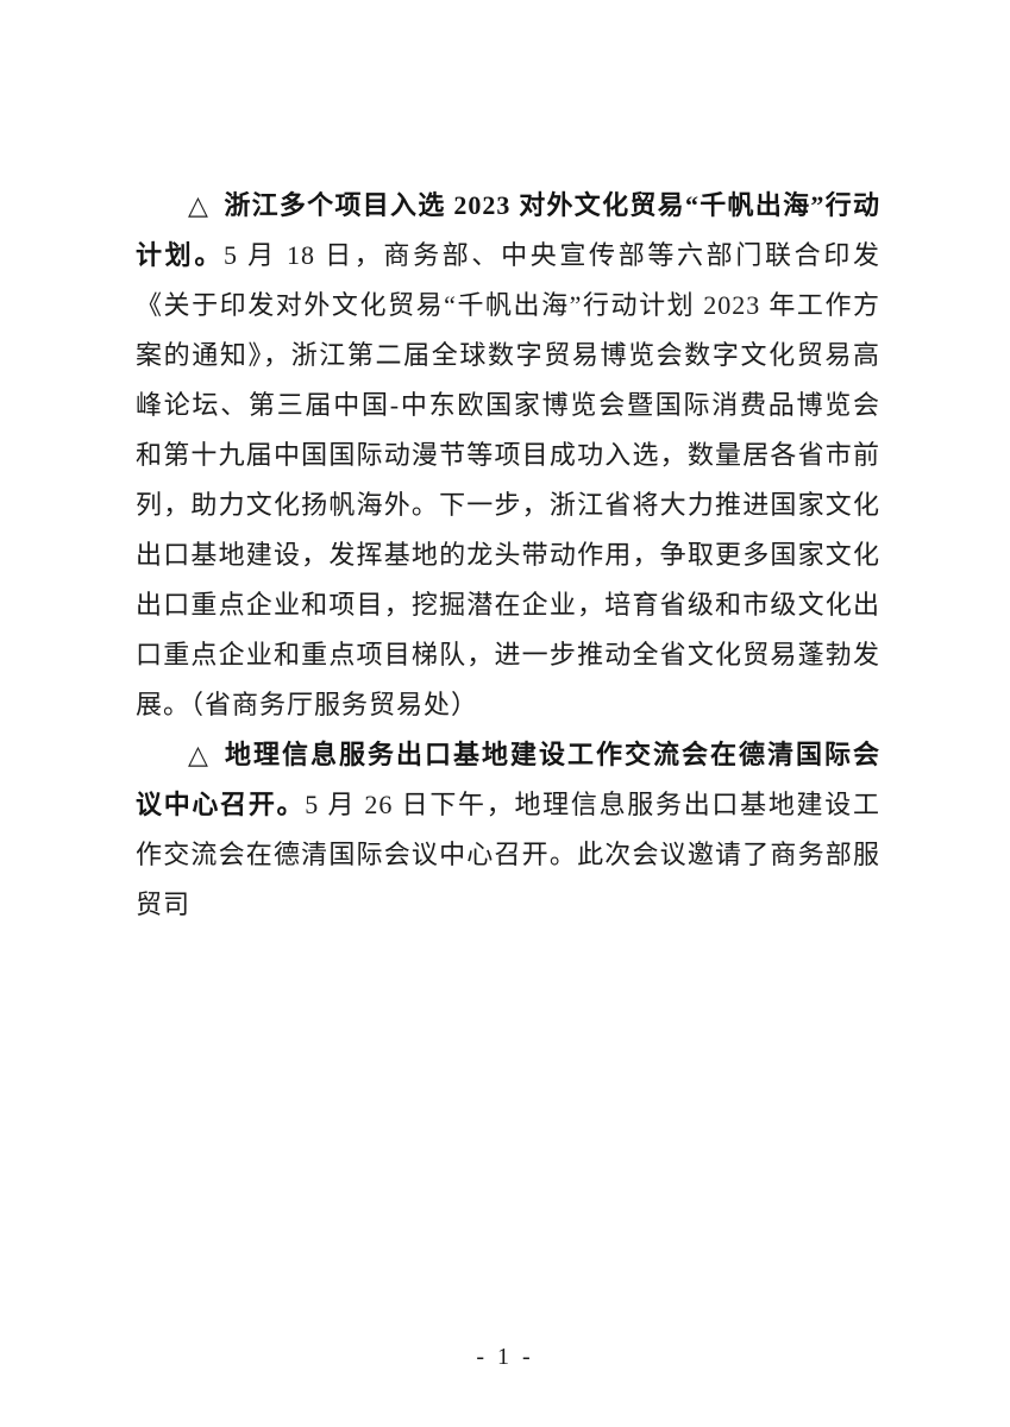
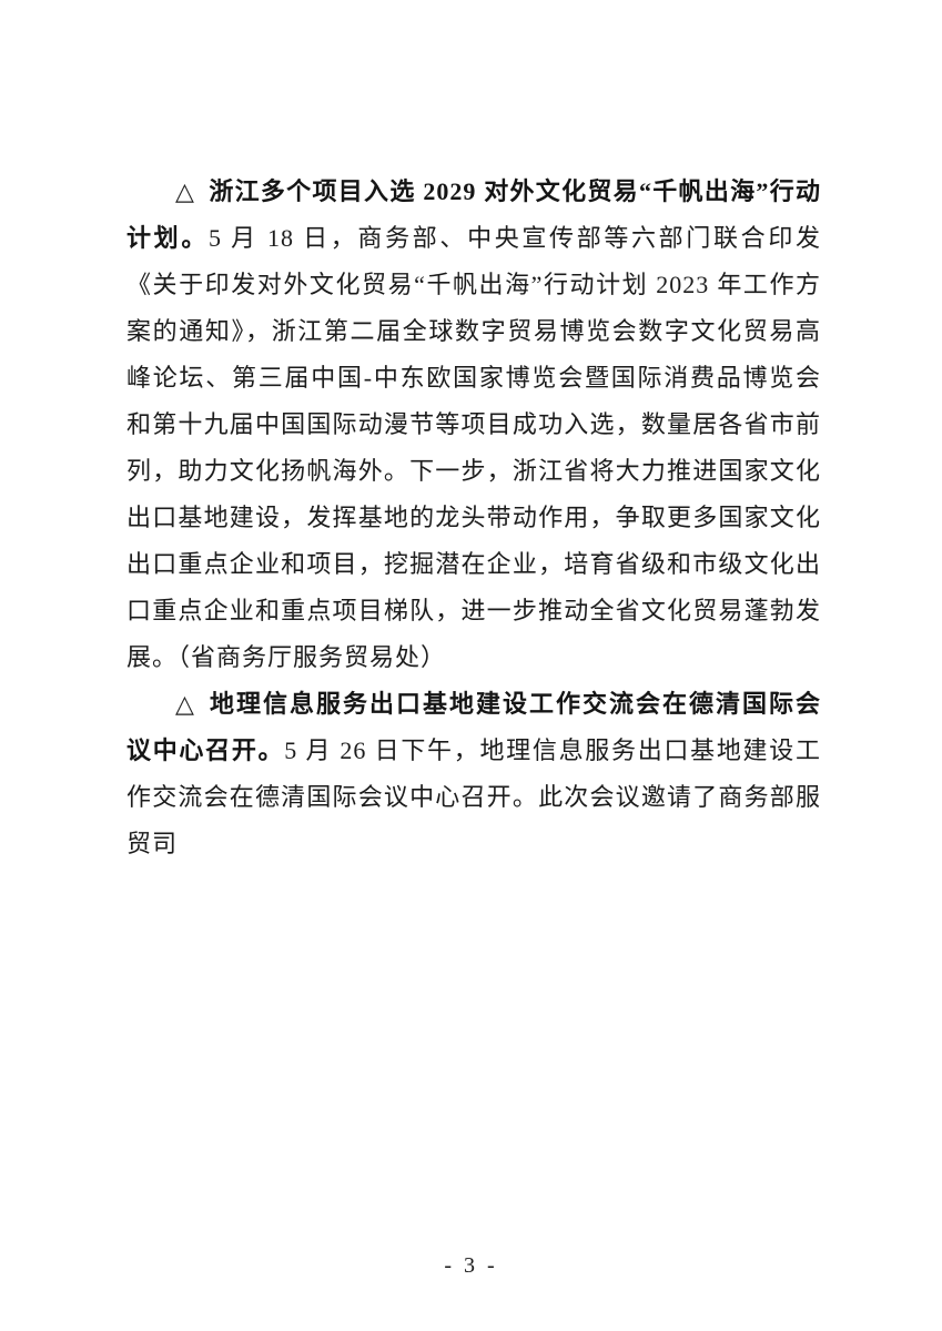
- △ 浙江多个项目入选 2023 对外文化贸易“千帆出海”行动计划。5 月 18 日，商务部、中央宣传部等六部门联合印发《关于印发对外文化贸易“千帆出海”行动计划 2023 年工作方案的通知》，浙江第二届全球数字贸易博览会数字文化贸易高峰论坛、第三届中国-中东欧国家博览会暨国际消费品博览会和第十九届中国国际动漫节等项目成功入选，数量居各省市前列，助力文化扬帆海外。下一步，浙江省将大力推进国家文化出口基地建设，发挥基地的龙头带动作用，争取更多国家文化出口重点企业和项目，挖掘潜在企业，培育省级和市级文化出口重点企业和重点项目梯队，进一步推动全省文化贸易蓬勃发展。（省商务厅服务贸易处）
+ △ 浙江多个项目入选 2029 对外文化贸易“千帆出海”行动计划。5 月 18 日，商务部、中央宣传部等六部门联合印发《关于印发对外文化贸易“千帆出海”行动计划 2023 年工作方案的通知》，浙江第二届全球数字贸易博览会数字文化贸易高峰论坛、第三届中国-中东欧国家博览会暨国际消费品博览会和第十九届中国国际动漫节等项目成功入选，数量居各省市前列，助力文化扬帆海外。下一步，浙江省将大力推进国家文化出口基地建设，发挥基地的龙头带动作用，争取更多国家文化出口重点企业和项目，挖掘潜在企业，培育省级和市级文化出口重点企业和重点项目梯队，进一步推动全省文化贸易蓬勃发展。（省商务厅服务贸易处）
  △ 地理信息服务出口基地建设工作交流会在德清国际会议中心召开。5 月 26 日下午，地理信息服务出口基地建设工作交流会在德清国际会议中心召开。此次会议邀请了商务部服贸司
- - 1 -
+ - 3 -
